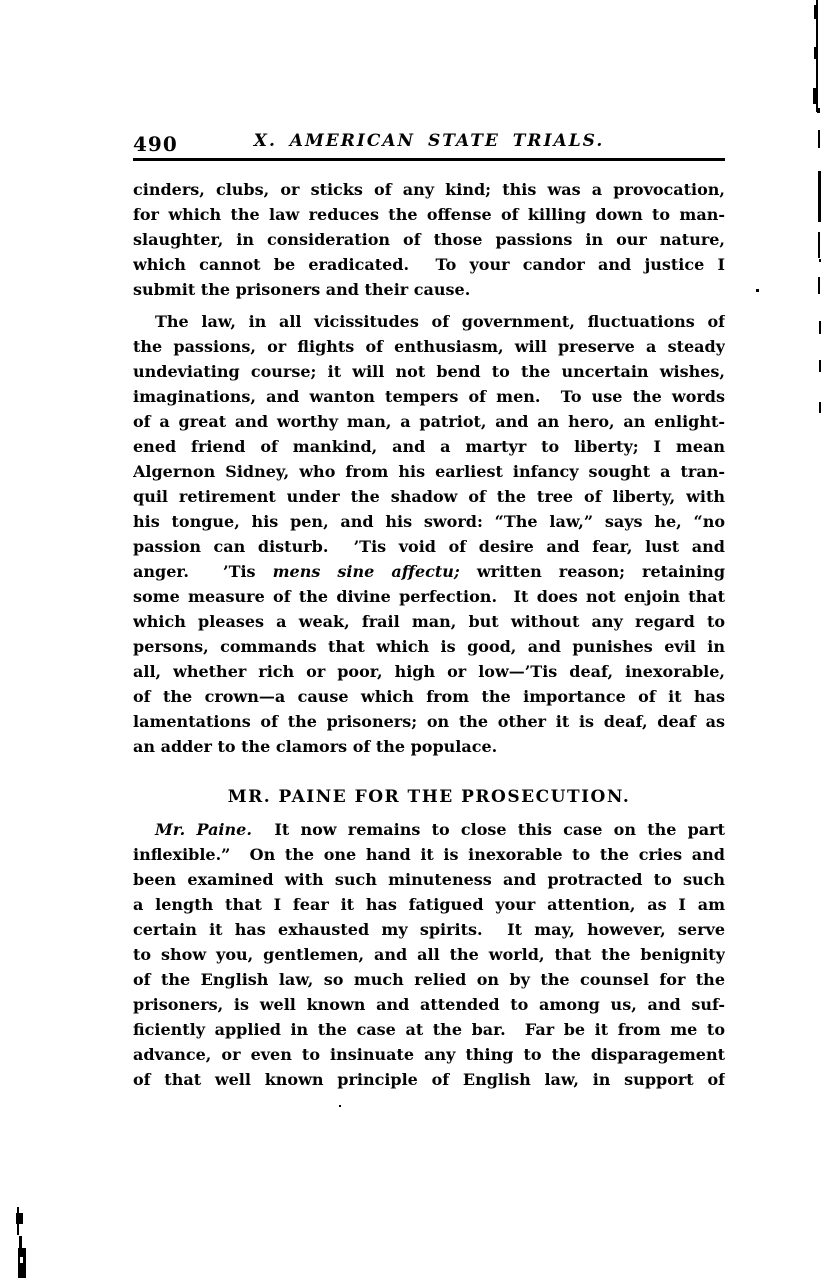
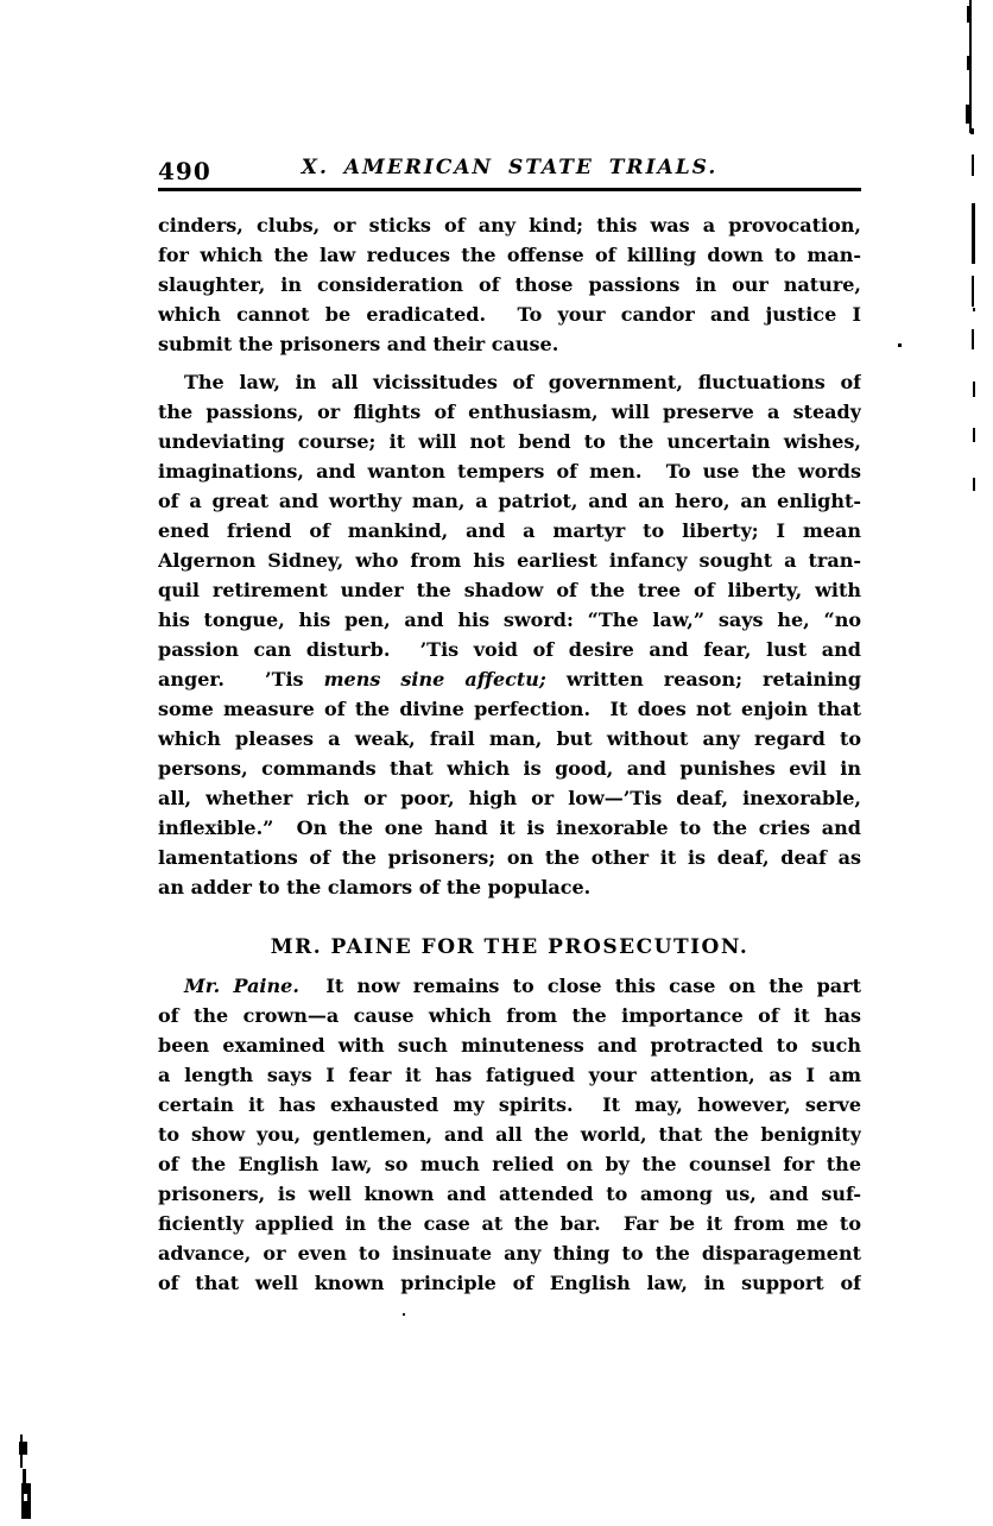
  490
  X. AMERICAN STATE TRIALS.
  cinders, clubs, or sticks of any kind; this was a provocation,
  for which the law reduces the offense of killing down to man-
  slaughter, in consideration of those passions in our nature,
  which cannot be eradicated. To your candor and justice I
  submit the prisoners and their cause.
  The law, in all vicissitudes of government, fluctuations of
  the passions, or flights of enthusiasm, will preserve a steady
  undeviating course; it will not bend to the uncertain wishes,
  imaginations, and wanton tempers of men. To use the words
  of a great and worthy man, a patriot, and an hero, an enlight-
  ened friend of mankind, and a martyr to liberty; I mean
  Algernon Sidney, who from his earliest infancy sought a tran-
  quil retirement under the shadow of the tree of liberty, with
  his tongue, his pen, and his sword: “The law,” says he, “no
  passion can disturb. ’Tis void of desire and fear, lust and
  anger. ’Tis mens sine affectu; written reason; retaining
  some measure of the divine perfection. It does not enjoin that
  which pleases a weak, frail man, but without any regard to
  persons, commands that which is good, and punishes evil in
  all, whether rich or poor, high or low—’Tis deaf, inexorable,
- of the crown—a cause which from the importance of it has
+ inflexible.” On the one hand it is inexorable to the cries and
  lamentations of the prisoners; on the other it is deaf, deaf as
  an adder to the clamors of the populace.
  MR. PAINE FOR THE PROSECUTION.
  Mr. Paine. It now remains to close this case on the part
- inflexible.” On the one hand it is inexorable to the cries and
+ of the crown—a cause which from the importance of it has
  been examined with such minuteness and protracted to such
- a length that I fear it has fatigued your attention, as I am
+ a length says I fear it has fatigued your attention, as I am
  certain it has exhausted my spirits. It may, however, serve
  to show you, gentlemen, and all the world, that the benignity
  of the English law, so much relied on by the counsel for the
  prisoners, is well known and attended to among us, and suf-
  ficiently applied in the case at the bar. Far be it from me to
  advance, or even to insinuate any thing to the disparagement
  of that well known principle of English law, in support of
